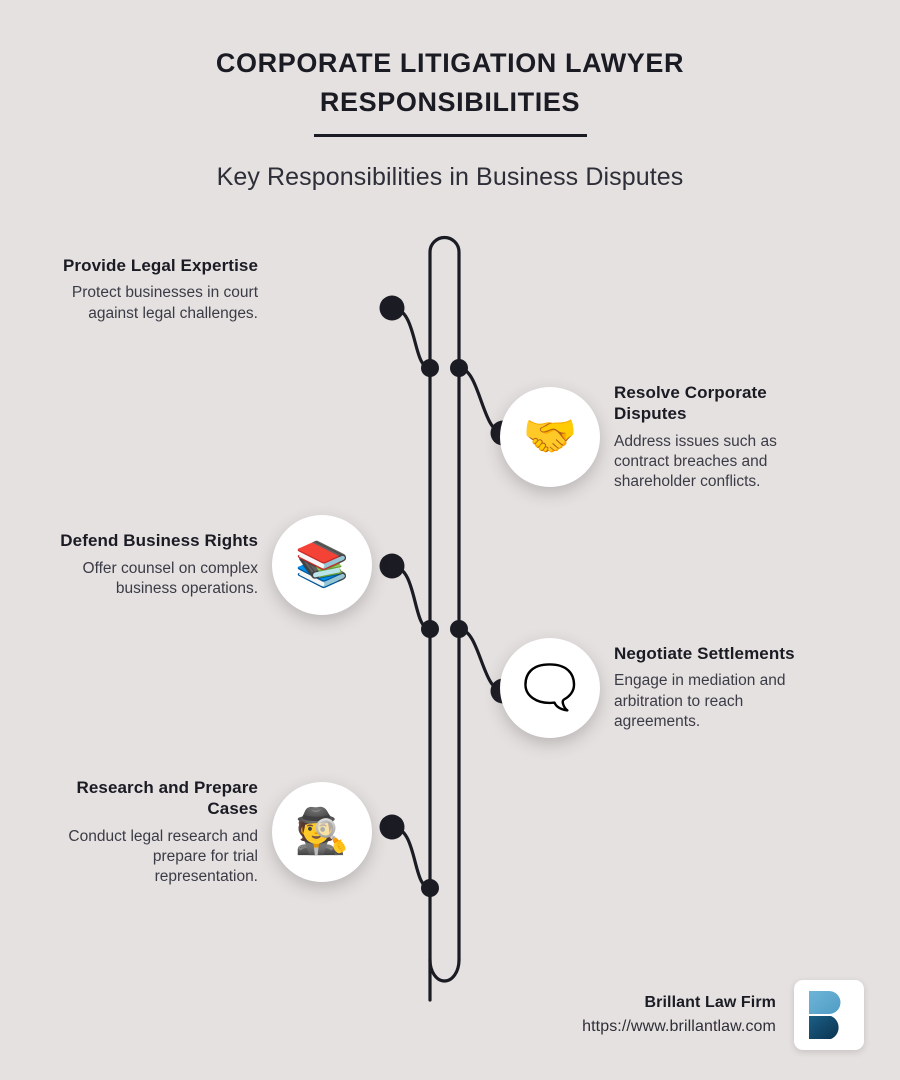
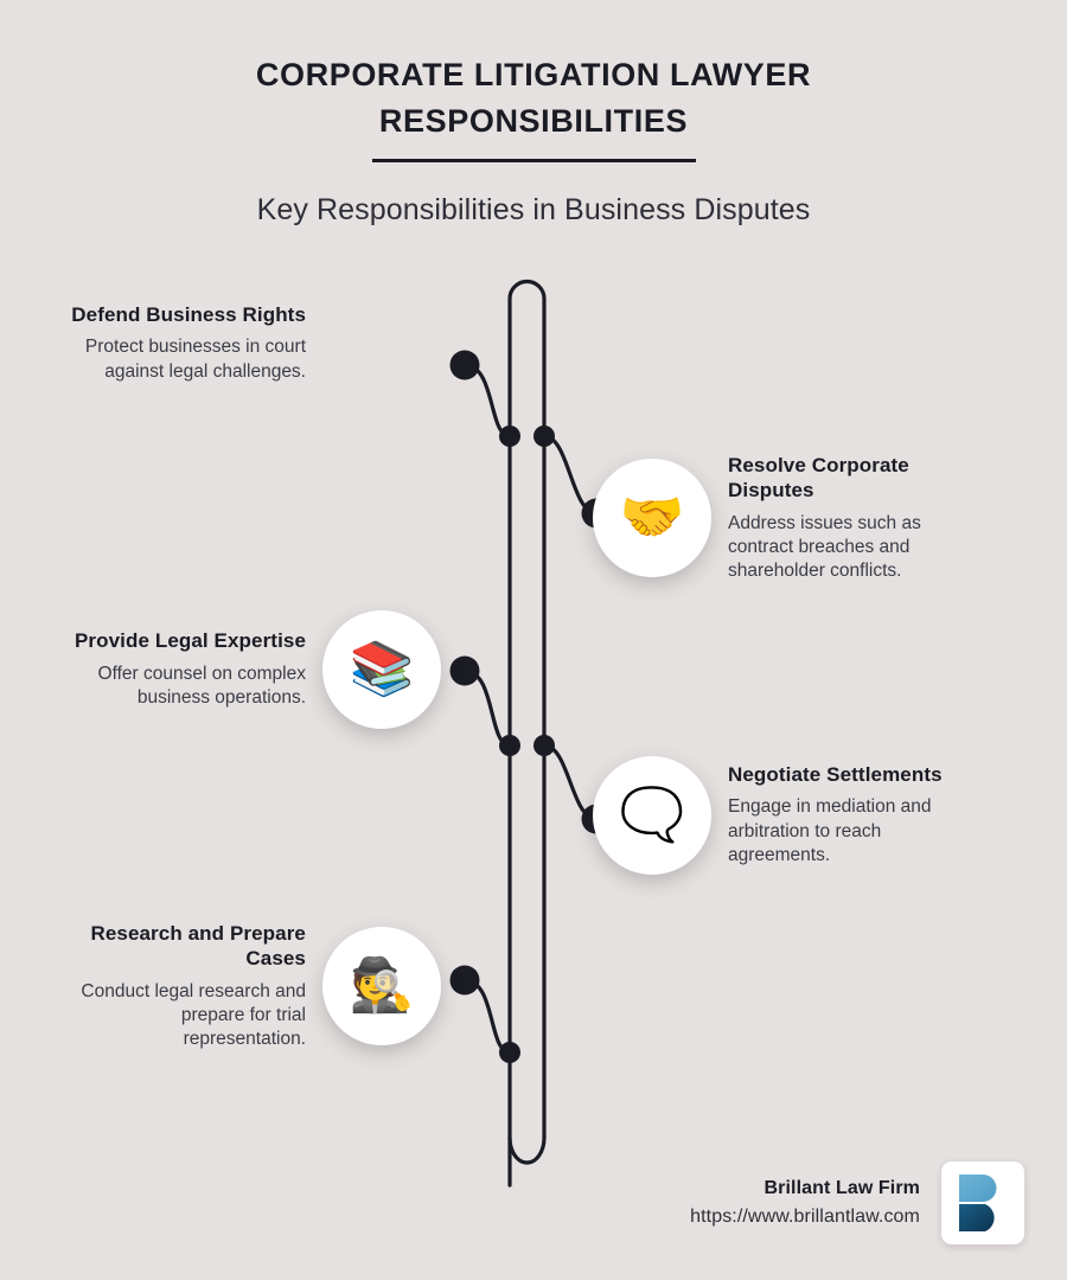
  CORPORATE LITIGATION LAWYER RESPONSIBILITIES
  Key Responsibilities in Business Disputes
- Provide Legal Expertise
+ Defend Business Rights
  Protect businesses in court against legal challenges.
  🤝
  Resolve Corporate Disputes
  Address issues such as contract breaches and shareholder conflicts.
- Defend Business Rights
+ Provide Legal Expertise
  Offer counsel on complex business operations.
  📚
  🗨️
  Negotiate Settlements
  Engage in mediation and arbitration to reach agreements.
  Research and Prepare Cases
  Conduct legal research and prepare for trial representation.
  🕵️
  Brillant Law Firm
  https://www.brillantlaw.com
